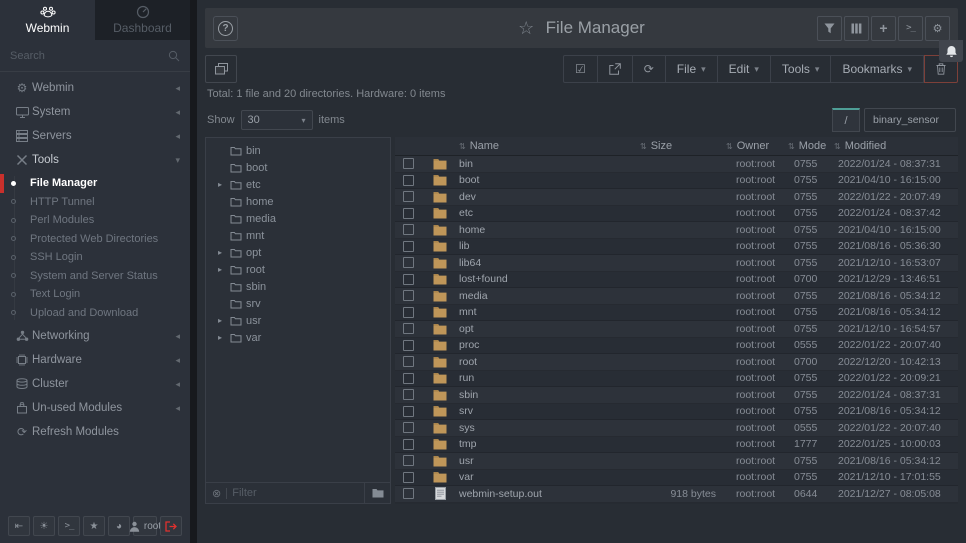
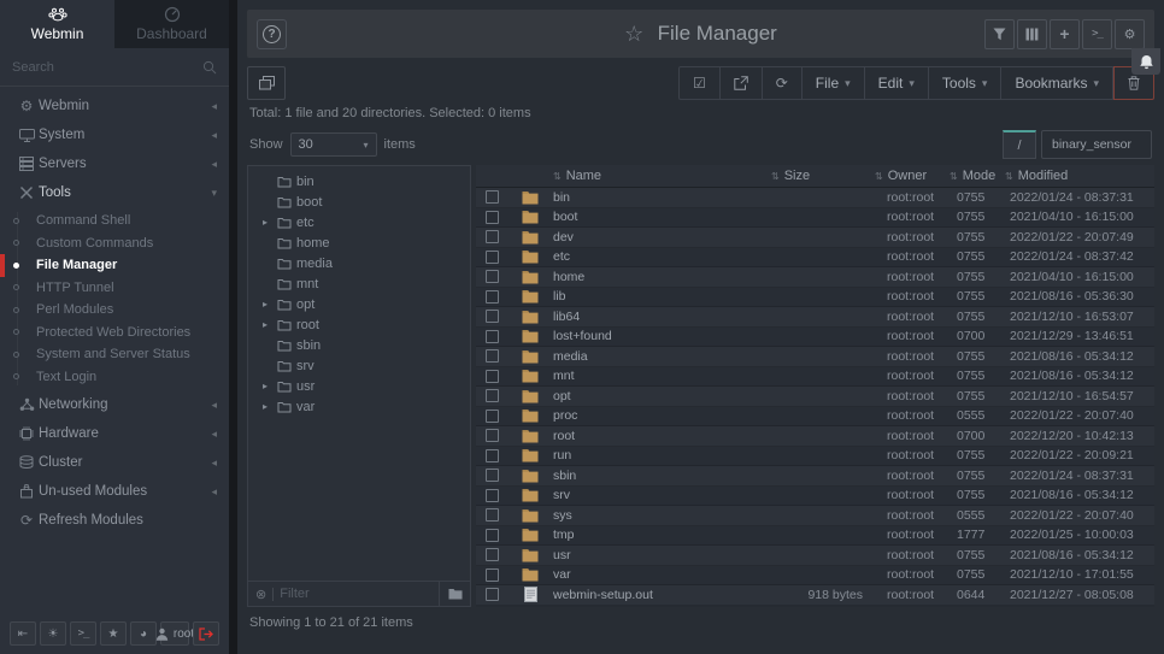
  Webmin
  Dashboard
  Search
  ⚙
  Webmin
  ◂
  System
  ◂
  Servers
  ◂
  Tools
  ▾
+ Command Shell
+ Custom Commands
  File Manager
  HTTP Tunnel
  Perl Modules
  Protected Web Directories
- SSH Login
  System and Server Status
  Text Login
- Upload and Download
  Networking
  ◂
  Hardware
  ◂
  Cluster
  ◂
  Un-used Modules
  ◂
  ⟳
  Refresh Modules
  ⇤
  ☀
  >_
  ★
  ◕
  roo
  ?
  ☆ File Manager
  +
  >_
  ⚙
  ☑
  ⟳
  File
  ▾
  Edit
  ▾
  Tools
  ▾
  Bookmarks
  ▾
- Total: 1 file and 20 directories. Hardware: 0 items
+ Total: 1 file and 20 directories. Selected: 0 items
  Show
  30
  ▾
  items
  /
  binary_sensor
  bin
  boot
  ▸
  etc
  home
  media
  mnt
  ▸
  opt
  ▸
  root
  sbin
  srv
  ▸
  usr
  ▸
  var
  ⊗
  Filter
  ⇅
  Name
  ⇅
  Size
  ⇅
  Owner
  ⇅
  Mode
  ⇅
  Modified
  bin
  root:root
  0755
  2022/01/24 - 08:37:31
  boot
  root:root
  0755
  2021/04/10 - 16:15:00
  dev
  root:root
  0755
  2022/01/22 - 20:07:49
  etc
  root:root
  0755
  2022/01/24 - 08:37:42
  home
  root:root
  0755
  2021/04/10 - 16:15:00
  lib
  root:root
  0755
  2021/08/16 - 05:36:30
  lib64
  root:root
  0755
  2021/12/10 - 16:53:07
  lost+found
  root:root
  0700
  2021/12/29 - 13:46:51
  media
  root:root
  0755
  2021/08/16 - 05:34:12
  mnt
  root:root
  0755
  2021/08/16 - 05:34:12
  opt
  root:root
  0755
  2021/12/10 - 16:54:57
  proc
  root:root
  0555
  2022/01/22 - 20:07:40
  root
  root:root
  0700
  2022/12/20 - 10:42:13
  run
  root:root
  0755
  2022/01/22 - 20:09:21
  sbin
  root:root
  0755
  2022/01/24 - 08:37:31
  srv
  root:root
  0755
  2021/08/16 - 05:34:12
  sys
  root:root
  0555
  2022/01/22 - 20:07:40
  tmp
  root:root
  1777
  2022/01/25 - 10:00:03
  usr
  root:root
  0755
  2021/08/16 - 05:34:12
  var
  root:root
  0755
  2021/12/10 - 17:01:55
  webmin-setup.out
  918 bytes
  root:root
  0644
  2021/12/27 - 08:05:08
+ Showing 1 to 21 of 21 items
